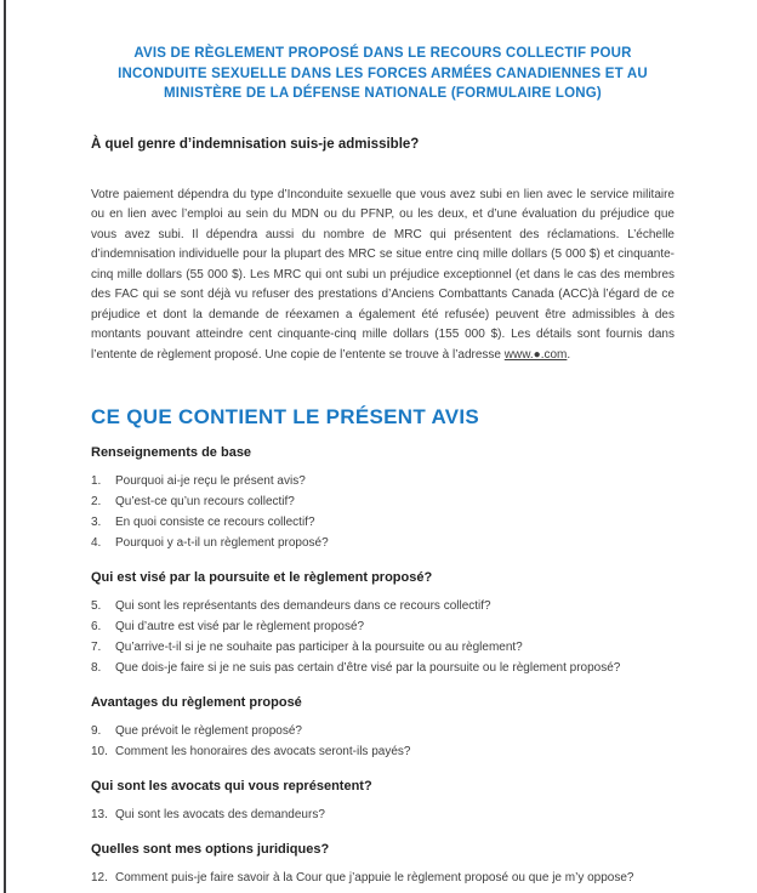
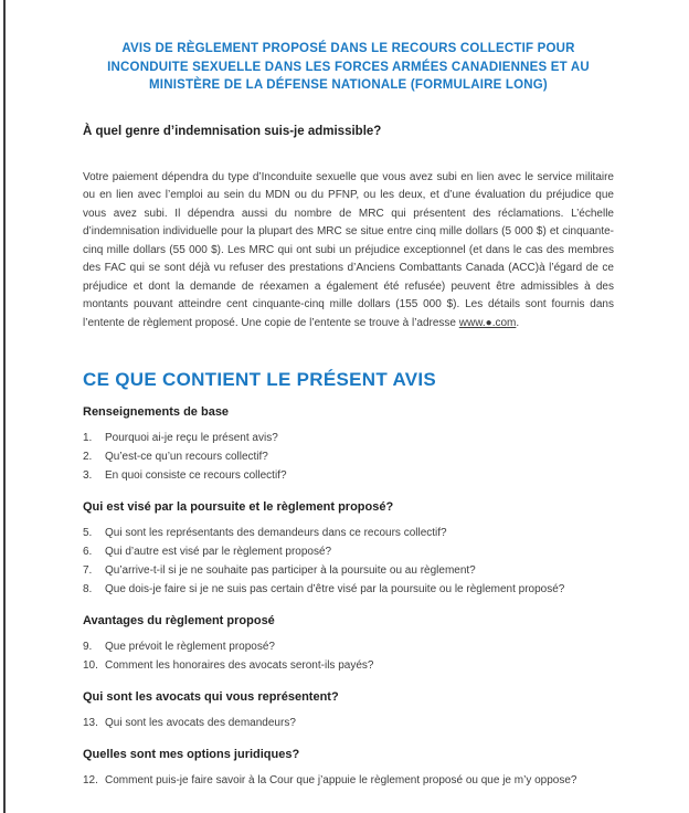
  AVIS DE RÈGLEMENT PROPOSÉ DANS LE RECOURS COLLECTIF POUR
  INCONDUITE SEXUELLE DANS LES FORCES ARMÉES CANADIENNES ET AU
  MINISTÈRE DE LA DÉFENSE NATIONALE (FORMULAIRE LONG)
  À quel genre d’indemnisation suis-je admissible?
  Votre paiement dépendra du type d’Inconduite sexuelle que vous avez subi en lien avec le service militaire ou en lien avec l’emploi au sein du MDN ou du PFNP, ou les deux, et d’une évaluation du préjudice que vous avez subi. Il dépendra aussi du nombre de MRC qui présentent des réclamations. L’échelle d’indemnisation individuelle pour la plupart des MRC se situe entre cinq mille dollars (5 000 $) et cinquante-cinq mille dollars (55 000 $). Les MRC qui ont subi un préjudice exceptionnel (et dans le cas des membres des FAC qui se sont déjà vu refuser des prestations d’Anciens Combattants Canada (ACC)à l’égard de ce préjudice et dont la demande de réexamen a également été refusée) peuvent être admissibles à des montants pouvant atteindre cent cinquante-cinq mille dollars (155 000 $). Les détails sont fournis dans l’entente de règlement proposé. Une copie de l’entente se trouve à l’adresse www.●.com.
  CE QUE CONTIENT LE PRÉSENT AVIS
  Renseignements de base
  1.
  Pourquoi ai-je reçu le présent avis?
  2.
  Qu’est-ce qu’un recours collectif?
  3.
  En quoi consiste ce recours collectif?
- 4.
- Pourquoi y a-t-il un règlement proposé?
  Qui est visé par la poursuite et le règlement proposé?
  5.
  Qui sont les représentants des demandeurs dans ce recours collectif?
  6.
  Qui d’autre est visé par le règlement proposé?
  7.
  Qu’arrive-t-il si je ne souhaite pas participer à la poursuite ou au règlement?
  8.
  Que dois-je faire si je ne suis pas certain d’être visé par la poursuite ou le règlement proposé?
  Avantages du règlement proposé
  9.
  Que prévoit le règlement proposé?
  10.
  Comment les honoraires des avocats seront-ils payés?
  Qui sont les avocats qui vous représentent?
  13.
  Qui sont les avocats des demandeurs?
  Quelles sont mes options juridiques?
  12.
  Comment puis-je faire savoir à la Cour que j’appuie le règlement proposé ou que je m’y oppose?
